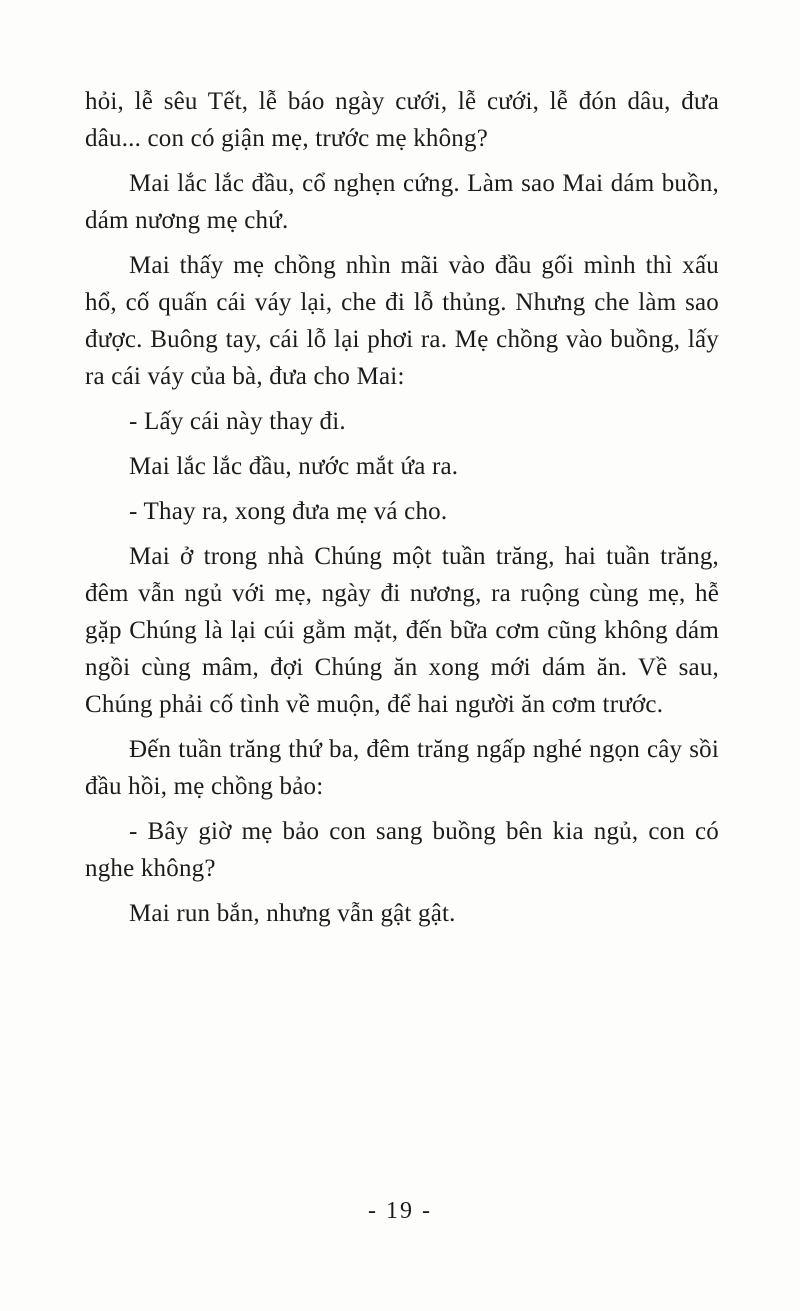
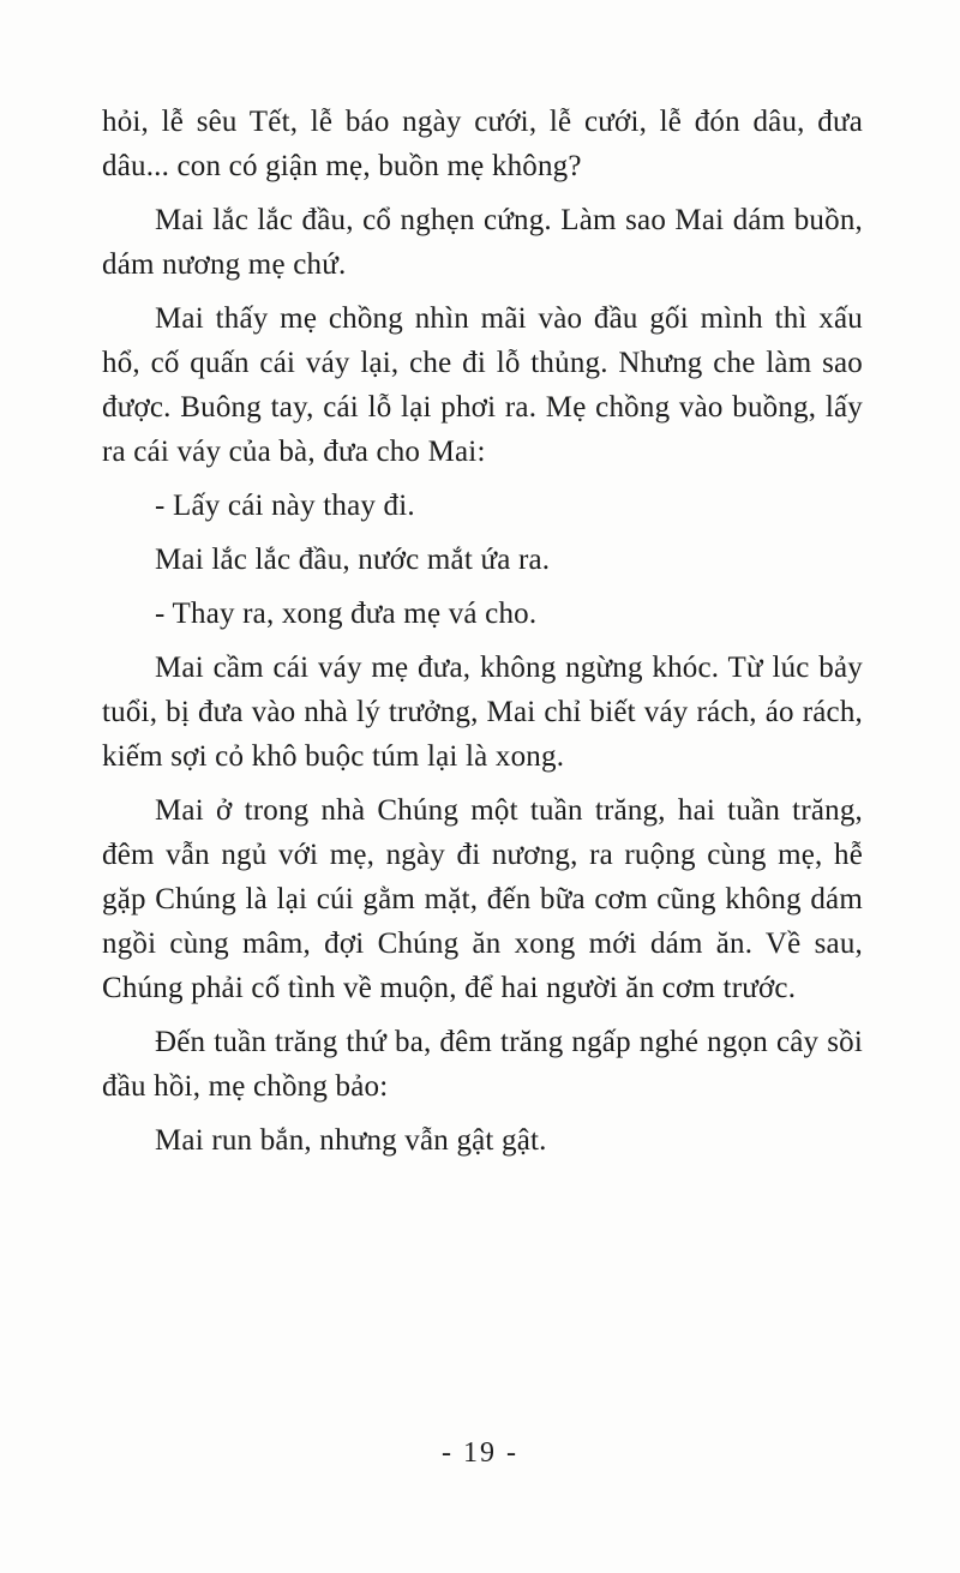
- hỏi, lễ sêu Tết, lễ báo ngày cưới, lễ cưới, lễ đón dâu, đưa dâu... con có giận mẹ, trước mẹ không?
+ hỏi, lễ sêu Tết, lễ báo ngày cưới, lễ cưới, lễ đón dâu, đưa dâu... con có giận mẹ, buồn mẹ không?
  Mai lắc lắc đầu, cổ nghẹn cứng. Làm sao Mai dám buồn, dám nương mẹ chứ.
  Mai thấy mẹ chồng nhìn mãi vào đầu gối mình thì xấu hổ, cố quấn cái váy lại, che đi lỗ thủng. Nhưng che làm sao được. Buông tay, cái lỗ lại phơi ra. Mẹ chồng vào buồng, lấy ra cái váy của bà, đưa cho Mai:
  - Lấy cái này thay đi.
  Mai lắc lắc đầu, nước mắt ứa ra.
  - Thay ra, xong đưa mẹ vá cho.
+ Mai cầm cái váy mẹ đưa, không ngừng khóc. Từ lúc bảy tuổi, bị đưa vào nhà lý trưởng, Mai chỉ biết váy rách, áo rách, kiếm sợi cỏ khô buộc túm lại là xong.
  Mai ở trong nhà Chúng một tuần trăng, hai tuần trăng, đêm vẫn ngủ với mẹ, ngày đi nương, ra ruộng cùng mẹ, hễ gặp Chúng là lại cúi gằm mặt, đến bữa cơm cũng không dám ngồi cùng mâm, đợi Chúng ăn xong mới dám ăn. Về sau, Chúng phải cố tình về muộn, để hai người ăn cơm trước.
  Đến tuần trăng thứ ba, đêm trăng ngấp nghé ngọn cây sồi đầu hồi, mẹ chồng bảo:
- - Bây giờ mẹ bảo con sang buồng bên kia ngủ, con có nghe không?
  Mai run bắn, nhưng vẫn gật gật.
  - 19 -
